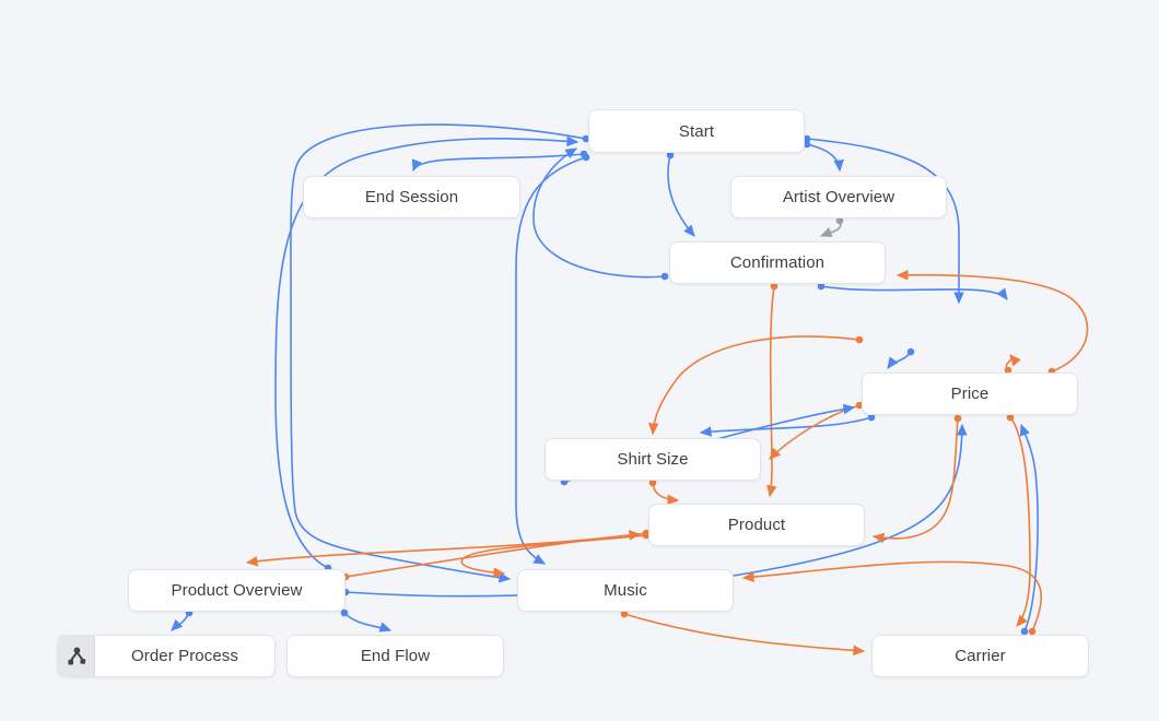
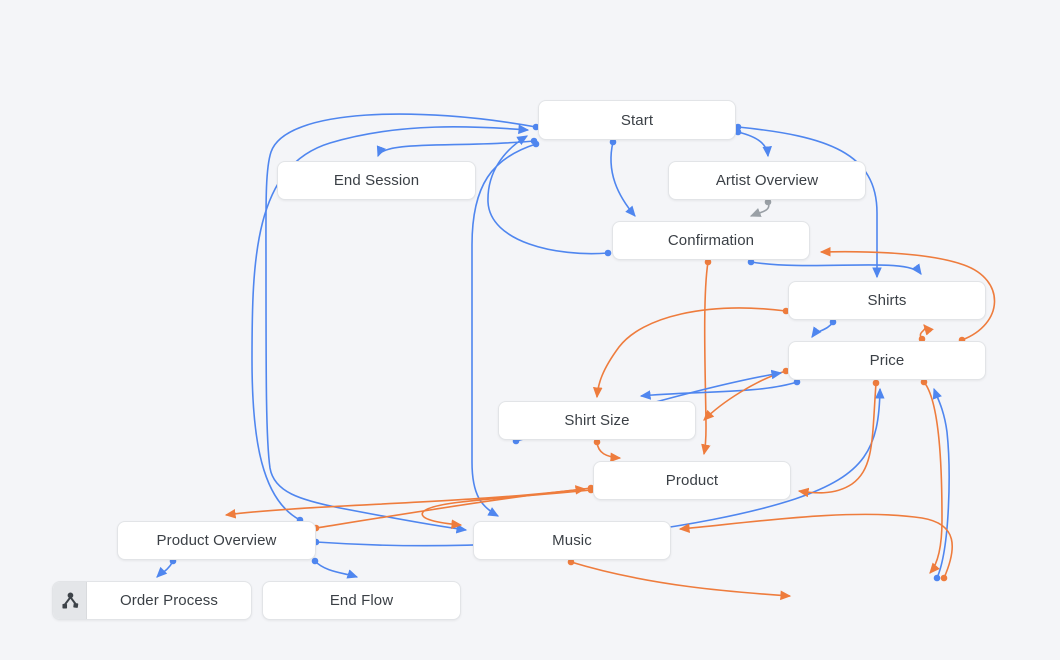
  Start
  End Session
  Artist Overview
  Confirmation
+ Shirts
  Price
  Shirt Size
  Product
  Product Overview
  Music
  Order Process
  End Flow
- Carrier
